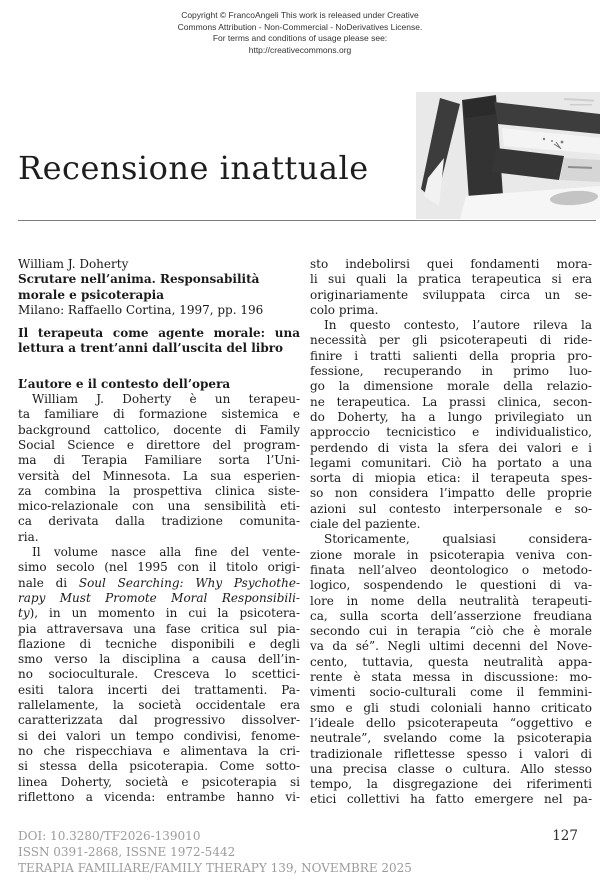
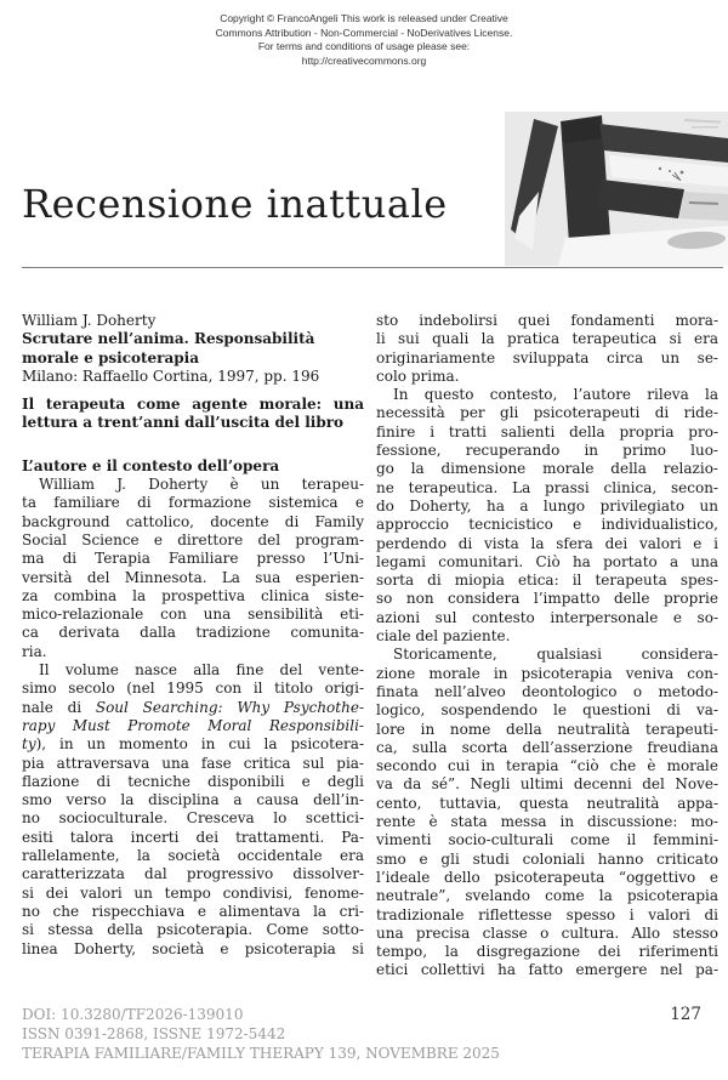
  Copyright © FrancoAngeli This work is released under Creative
  Commons Attribution - Non-Commercial - NoDerivatives License.
  For terms and conditions of usage please see:
  http://creativecommons.org
  Recensione inattuale
  William J. Doherty
  Scrutare nell’anima. Responsabilità
  morale e psicoterapia
  Milano: Raffaello Cortina, 1997, pp. 196
  Il terapeuta come agente morale: una
  lettura a trent’anni dall’uscita del libro
  L’autore e il contesto dell’opera
  William J. Doherty è un terapeu-
  ta familiare di formazione sistemica e
  background cattolico, docente di Family
  Social Science e direttore del program-
- ma di Terapia Familiare sorta l’Uni-
+ ma di Terapia Familiare presso l’Uni-
  versità del Minnesota. La sua esperien-
  za combina la prospettiva clinica siste-
  mico-relazionale con una sensibilità eti-
  ca derivata dalla tradizione comunita-
  ria.
  Il volume nasce alla fine del vente-
  simo secolo (nel 1995 con il titolo origi-
  nale di Soul Searching: Why Psychothe-
  rapy Must Promote Moral Responsibili-
  ty), in un momento in cui la psicotera-
  pia attraversava una fase critica sul pia-
  flazione di tecniche disponibili e degli
  smo verso la disciplina a causa dell’in-
  no socioculturale. Cresceva lo scettici-
  esiti talora incerti dei trattamenti. Pa-
  rallelamente, la società occidentale era
  caratterizzata dal progressivo dissolver-
  si dei valori un tempo condivisi, fenome-
  no che rispecchiava e alimentava la cri-
  si stessa della psicoterapia. Come sotto-
  linea Doherty, società e psicoterapia si
- riflettono a vicenda: entrambe hanno vi-
  sto indebolirsi quei fondamenti mora-
  li sui quali la pratica terapeutica si era
  originariamente sviluppata circa un se-
  colo prima.
  In questo contesto, l’autore rileva la
  necessità per gli psicoterapeuti di ride-
  finire i tratti salienti della propria pro-
  fessione, recuperando in primo luo-
  go la dimensione morale della relazio-
  ne terapeutica. La prassi clinica, secon-
  do Doherty, ha a lungo privilegiato un
  approccio tecnicistico e individualistico,
  perdendo di vista la sfera dei valori e i
  legami comunitari. Ciò ha portato a una
  sorta di miopia etica: il terapeuta spes-
  so non considera l’impatto delle proprie
  azioni sul contesto interpersonale e so-
  ciale del paziente.
  Storicamente, qualsiasi considera-
  zione morale in psicoterapia veniva con-
  finata nell’alveo deontologico o metodo-
  logico, sospendendo le questioni di va-
  lore in nome della neutralità terapeuti-
  ca, sulla scorta dell’asserzione freudiana
  secondo cui in terapia “ciò che è morale
  va da sé”. Negli ultimi decenni del Nove-
  cento, tuttavia, questa neutralità appa-
  rente è stata messa in discussione: mo-
  vimenti socio-culturali come il femmini-
  smo e gli studi coloniali hanno criticato
  l’ideale dello psicoterapeuta “oggettivo e
  neutrale”, svelando come la psicoterapia
  tradizionale riflettesse spesso i valori di
  una precisa classe o cultura. Allo stesso
  tempo, la disgregazione dei riferimenti
  etici collettivi ha fatto emergere nel pa-
  DOI: 10.3280/TF2026-139010
  ISSN 0391-2868, ISSNE 1972-5442
  TERAPIA FAMILIARE/FAMILY THERAPY 139, NOVEMBRE 2025
  127
